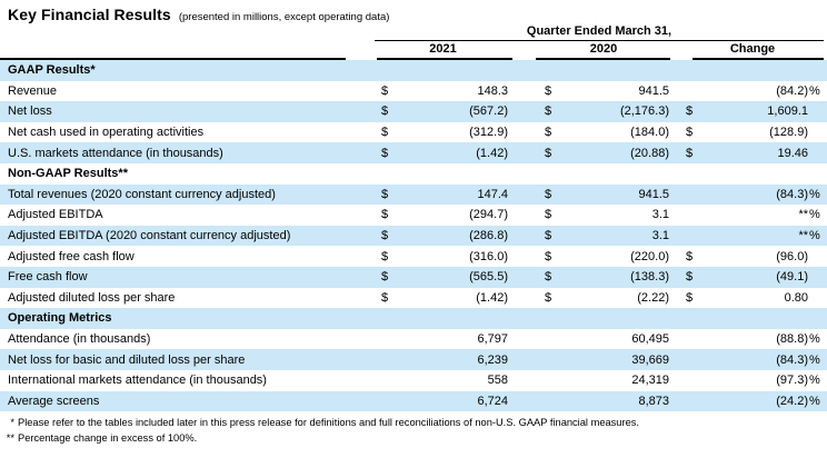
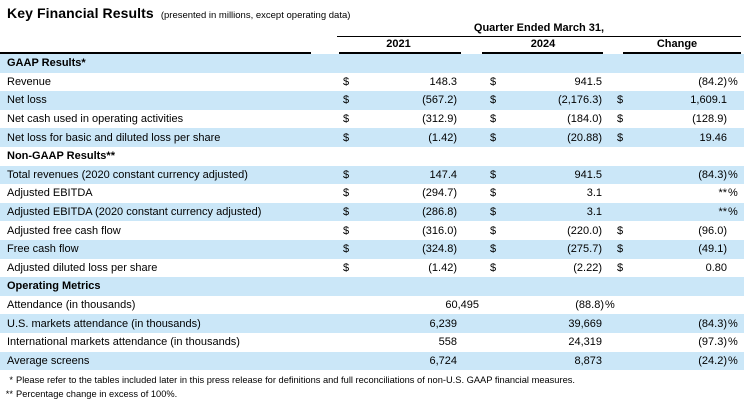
  Key Financial Results
  (presented in millions, except operating data)
  Quarter Ended March 31,
  2021
- 2020
+ 2024
  Change
  GAAP Results*
  Revenue
  $
  148.3
  $
  941.5
  (84.2)
  %
  Net loss
  $
  (567.2)
  $
  (2,176.3)
  $
  1,609.1
  Net cash used in operating activities
  $
  (312.9)
  $
  (184.0)
  $
  (128.9)
- U.S. markets attendance (in thousands)
+ Net loss for basic and diluted loss per share
  $
  (1.42)
  $
  (20.88)
  $
  19.46
  Non-GAAP Results**
  Total revenues (2020 constant currency adjusted)
  $
  147.4
  $
  941.5
  (84.3)
  %
  Adjusted EBITDA
  $
  (294.7)
  $
  3.1
  **
  %
  Adjusted EBITDA (2020 constant currency adjusted)
  $
  (286.8)
  $
  3.1
  **
  %
  Adjusted free cash flow
  $
  (316.0)
  $
  (220.0)
  $
  (96.0)
  Free cash flow
  $
- (565.5)
+ (324.8)
  $
- (138.3)
+ (275.7)
  $
  (49.1)
  Adjusted diluted loss per share
  $
  (1.42)
  $
  (2.22)
  $
  0.80
  Operating Metrics
  Attendance (in thousands)
- 6,797
  60,495
  (88.8)
  %
- Net loss for basic and diluted loss per share
+ U.S. markets attendance (in thousands)
  6,239
  39,669
  (84.3)
  %
  International markets attendance (in thousands)
  558
  24,319
  (97.3)
  %
  Average screens
  6,724
  8,873
  (24.2)
  %
  *
  Please refer to the tables included later in this press release for definitions and full reconciliations of non-U.S. GAAP financial measures.
  **
  Percentage change in excess of 100%.
